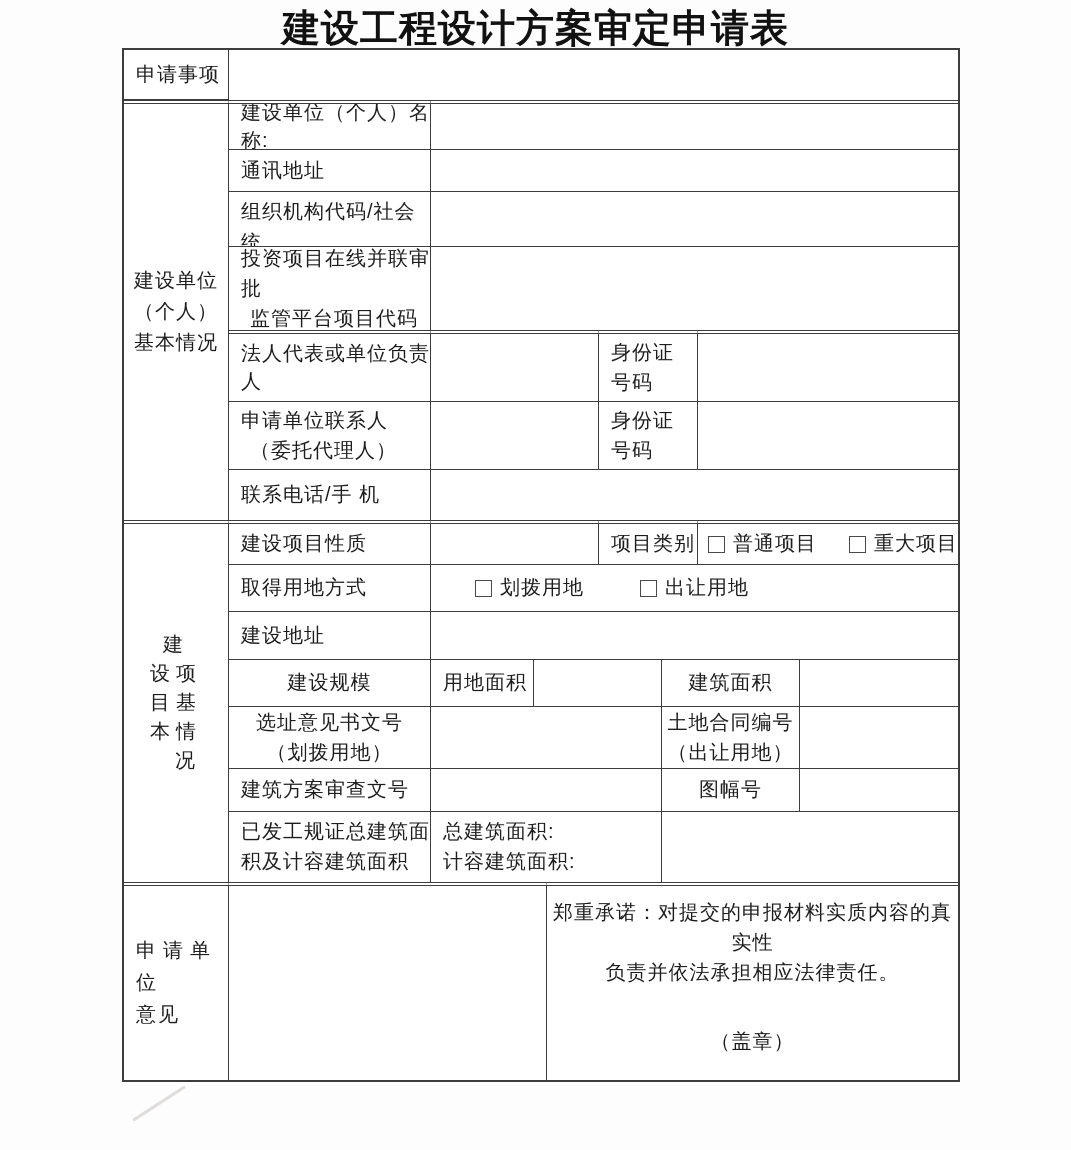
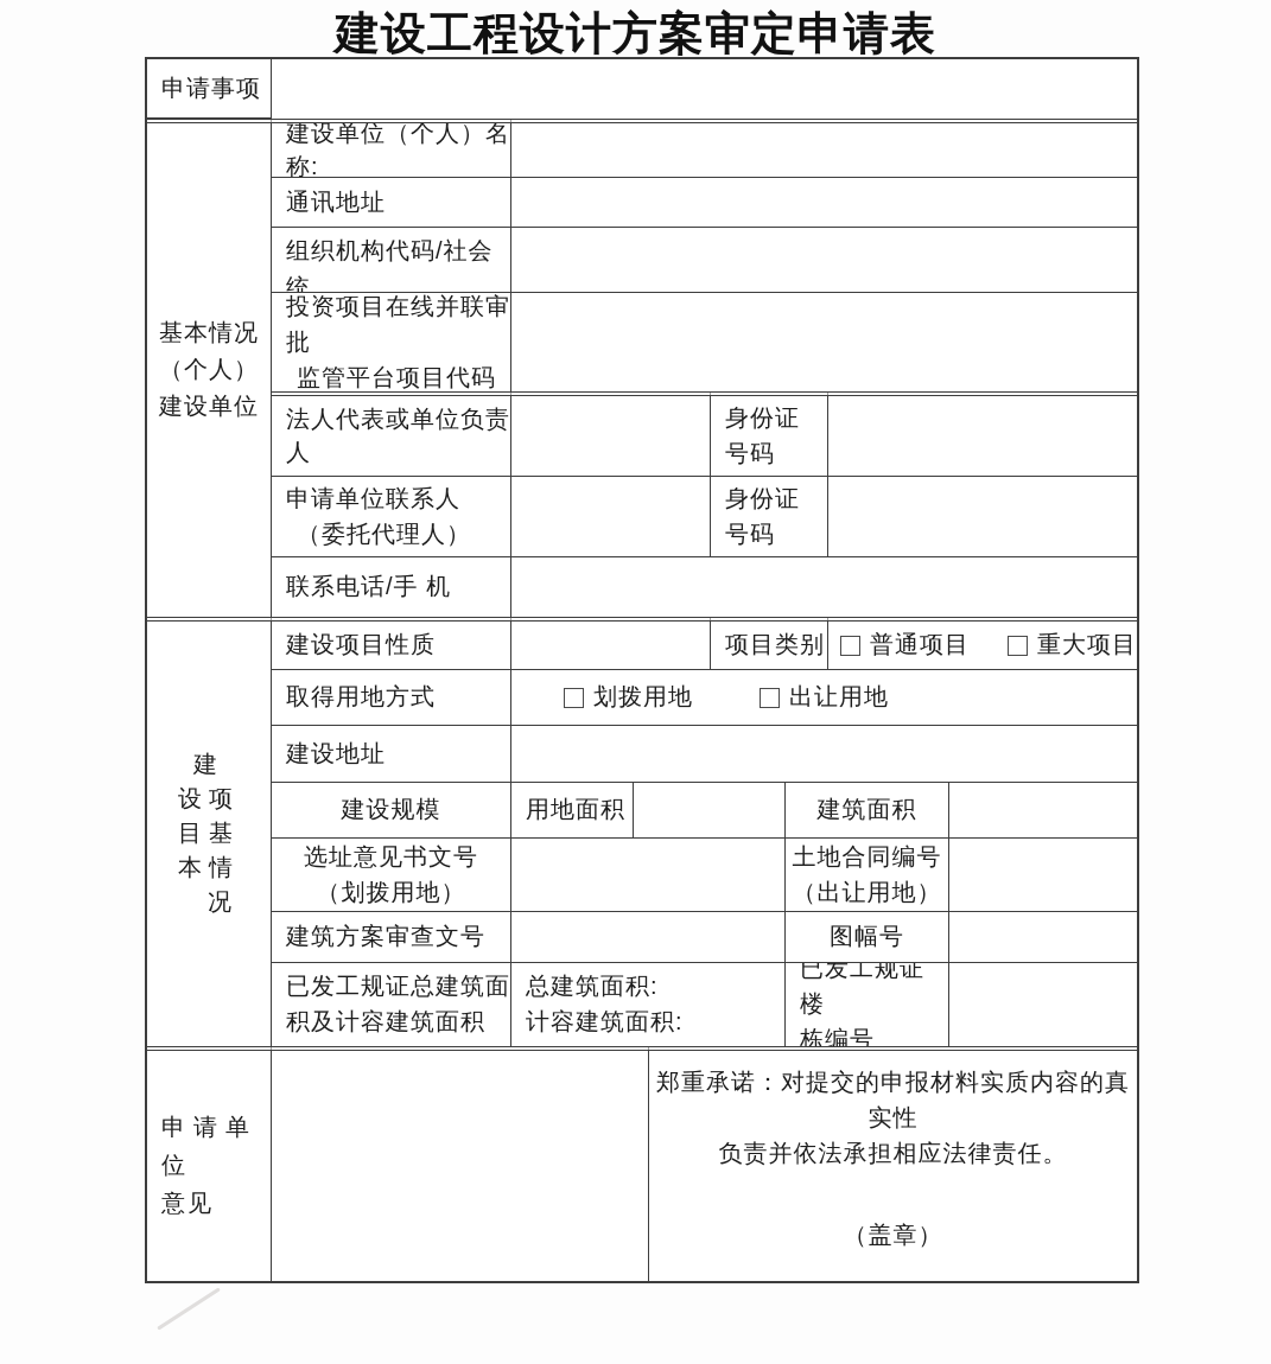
  建设工程设计方案审定申请表
  申请事项
- 建设单位
+ 基本情况
  （个人）
- 基本情况
+ 建设单位
  建设单位（个人）名称:
  通讯地址
  组织机构代码/社会统
  投资项目在线并联审批
  监管平台项目代码
  法人代表或单位负责人
  身份证
  号码
  申请单位联系人
  （委托代理人）
  身份证
  号码
  联系电话/手 机
  建
  设项
  目基
  本情
  况
  建设项目性质
  项目类别
  普通项目
  重大项目
  取得用地方式
  划拨用地
  出让用地
  建设地址
  建设规模
  用地面积
  建筑面积
  选址意见书文号
  （划拨用地）
  土地合同编号
  （出让用地）
  建筑方案审查文号
  图幅号
  已发工规证总建筑面
  积及计容建筑面积
  总建筑面积:
  计容建筑面积:
+ 已发工规证楼
+ 栋编号
  申请单位
  意见
  郑重承诺：对提交的申报材料实质内容的真实性
  负责并依法承担相应法律责任。
  （盖章）
